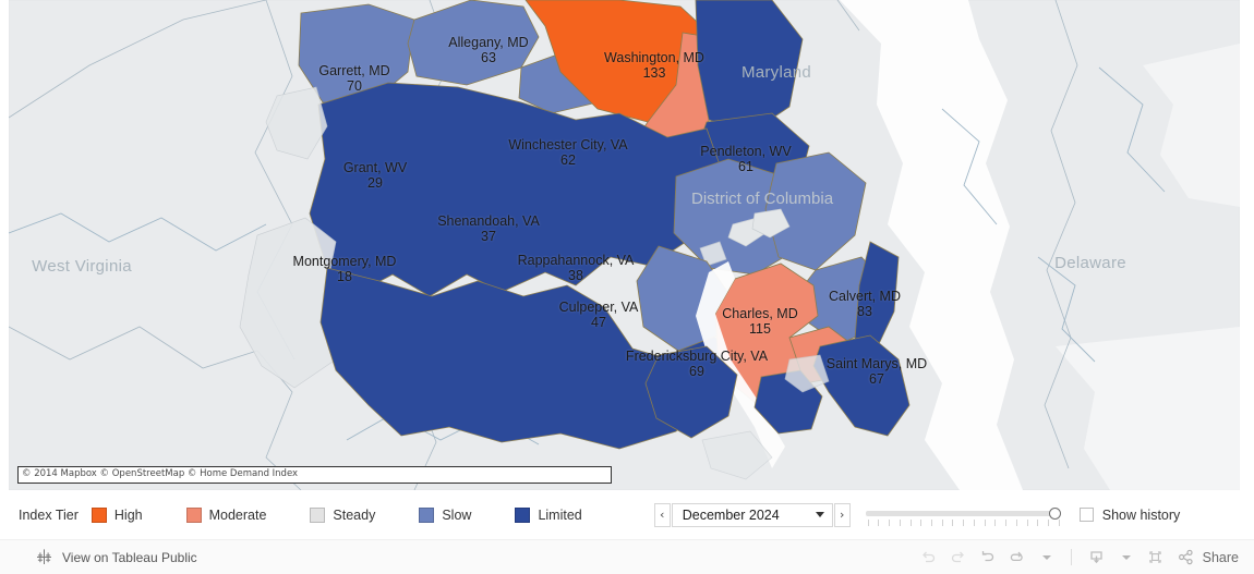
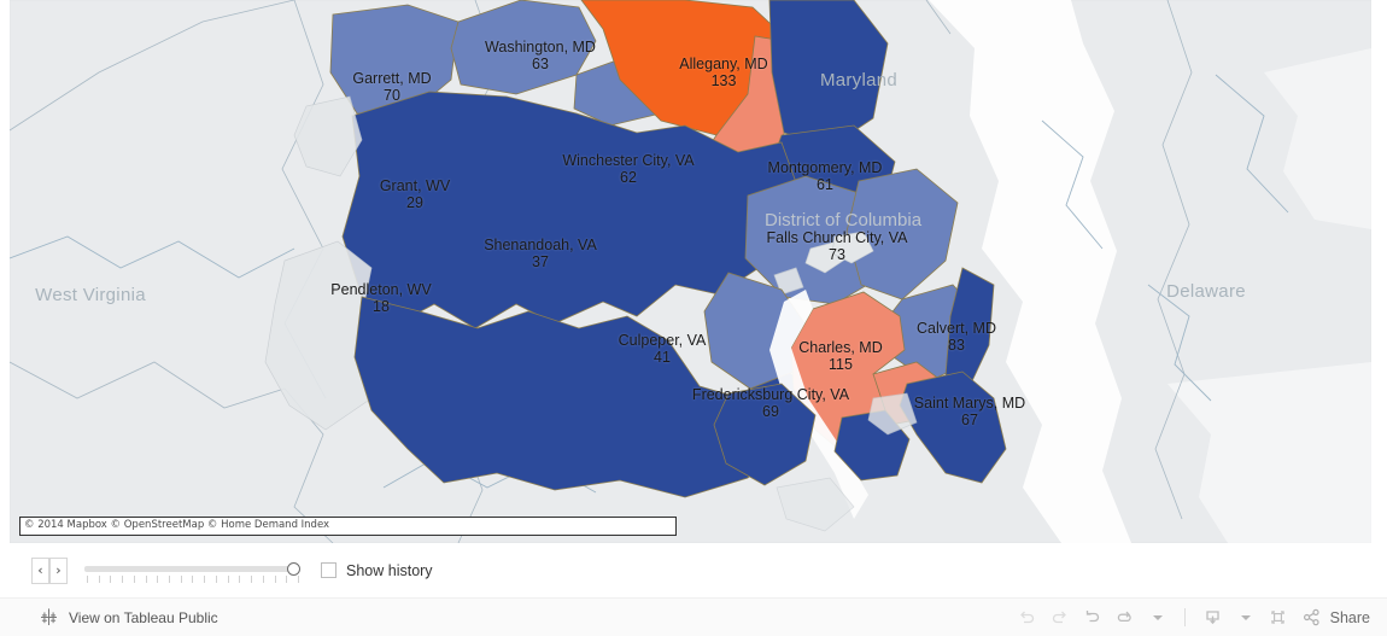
  West Virginia
  Maryland
  Delaware
  District of Columbia
  Garrett, MD
  70
- Allegany, MD
+ Washington, MD
  63
- Washington, MD
+ Allegany, MD
  133
- Pendleton, WV
+ Montgomery, MD
  61
  Grant, WV
  29
  Winchester City, VA
  62
+ Falls Church City, VA
+ 73
  Shenandoah, VA
  37
- Montgomery, MD
+ Pendleton, WV
  18
- Rappahannock, VA
- 38
  Culpeper, VA
- 47
+ 41
  Charles, MD
  115
  Calvert, MD
  83
  Fredericksburg City, VA
  69
  Saint Marys, MD
  67
  © 2014 Mapbox © OpenStreetMap © Home Demand Index
- Index Tier
- High
- Moderate
- Steady
- Slow
- Limited
  ‹
- December 2024
  ›
  Show history
  View on Tableau Public
  Share
